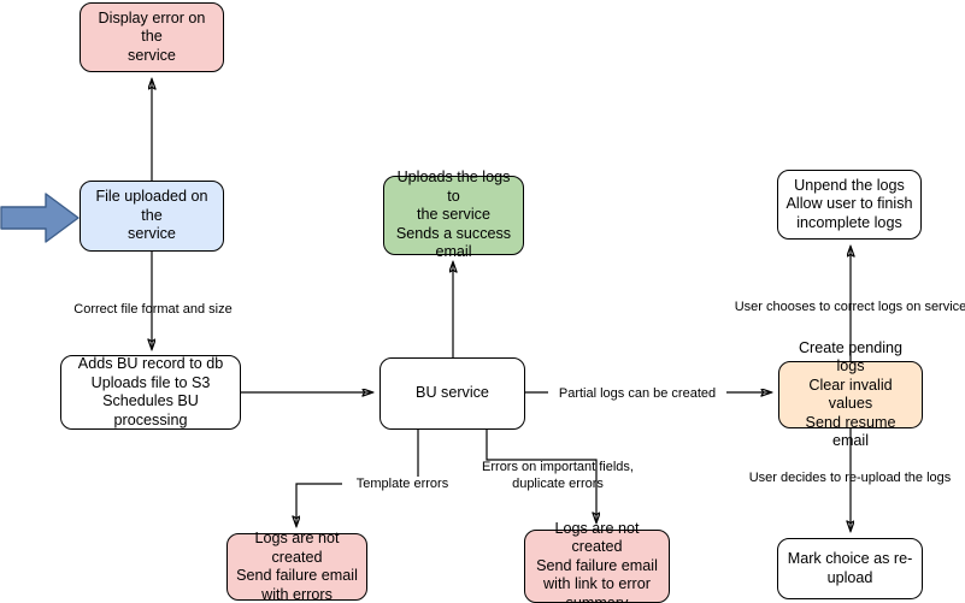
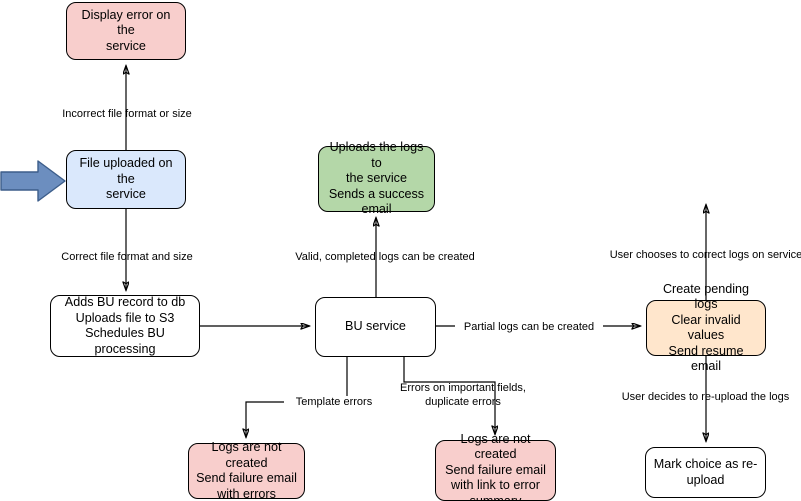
  Display error on the
  service
  File uploaded on the
  service
  Adds BU record to db
  Uploads file to S3
  Schedules BU processing
  Uploads the logs to
  the service
  Sends a success
  email
  BU service
- Unpend the logs
- Allow user to finish
- incomplete logs
  Create pending logs
  Clear invalid values
  Send resume email
  Logs are not created
  Send failure email
  with errors
  Logs are not created
  Send failure email
  with link to error
  Mark choice as re-
  upload
+ Incorrect file format or size
  Correct file format and size
+ Valid, completed logs can be created
  Partial logs can be created
  User chooses to correct logs on service
  User decides to re-upload the logs
  Template errors
  Errors on important fields,
  duplicate errors
